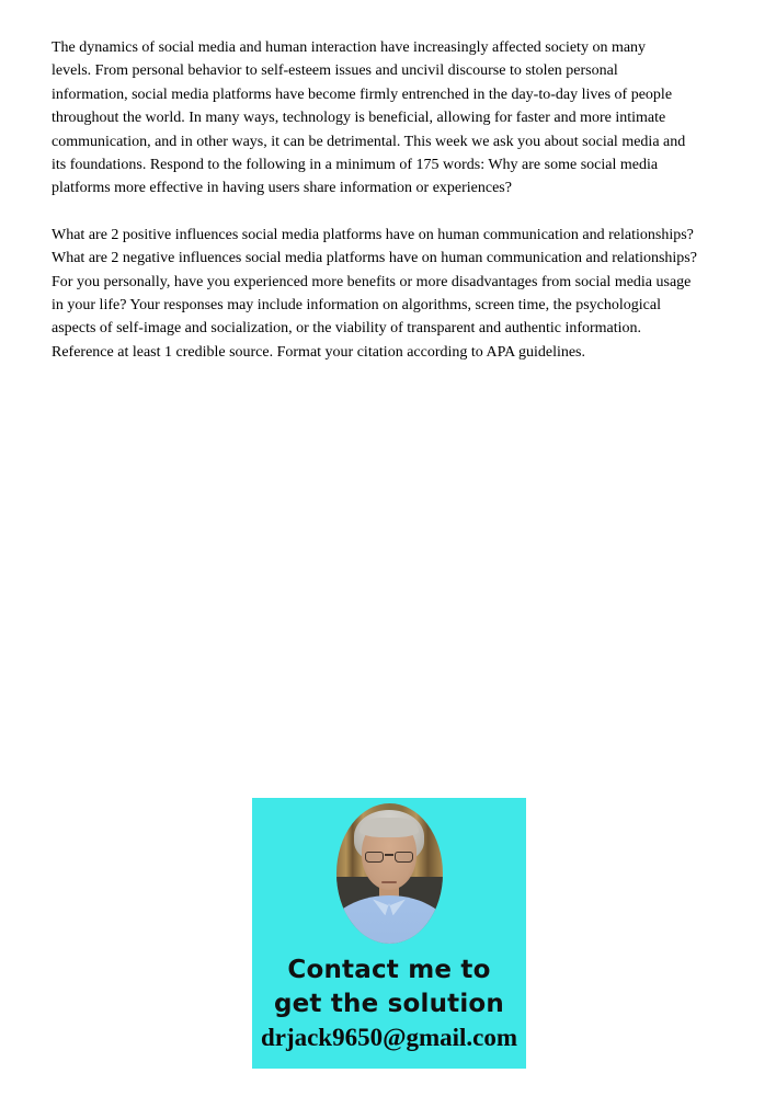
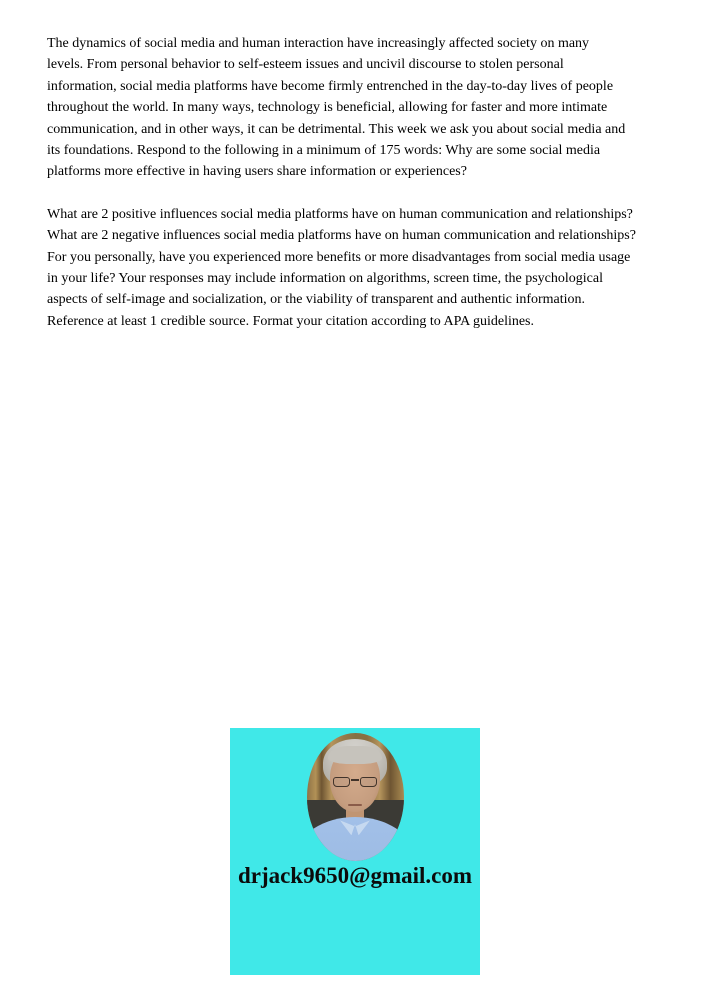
  The dynamics of social media and human interaction have increasingly affected society on many
  levels. From personal behavior to self-esteem issues and uncivil discourse to stolen personal
  information, social media platforms have become firmly entrenched in the day-to-day lives of people
  throughout the world. In many ways, technology is beneficial, allowing for faster and more intimate
  communication, and in other ways, it can be detrimental. This week we ask you about social media and
  its foundations. Respond to the following in a minimum of 175 words: Why are some social media
  platforms more effective in having users share information or experiences?
  What are 2 positive influences social media platforms have on human communication and relationships?
  What are 2 negative influences social media platforms have on human communication and relationships?
  For you personally, have you experienced more benefits or more disadvantages from social media usage
  in your life? Your responses may include information on algorithms, screen time, the psychological
  aspects of self-image and socialization, or the viability of transparent and authentic information.
  Reference at least 1 credible source. Format your citation according to APA guidelines.
- Contact me to
- get the solution
  drjack9650@gmail.com
